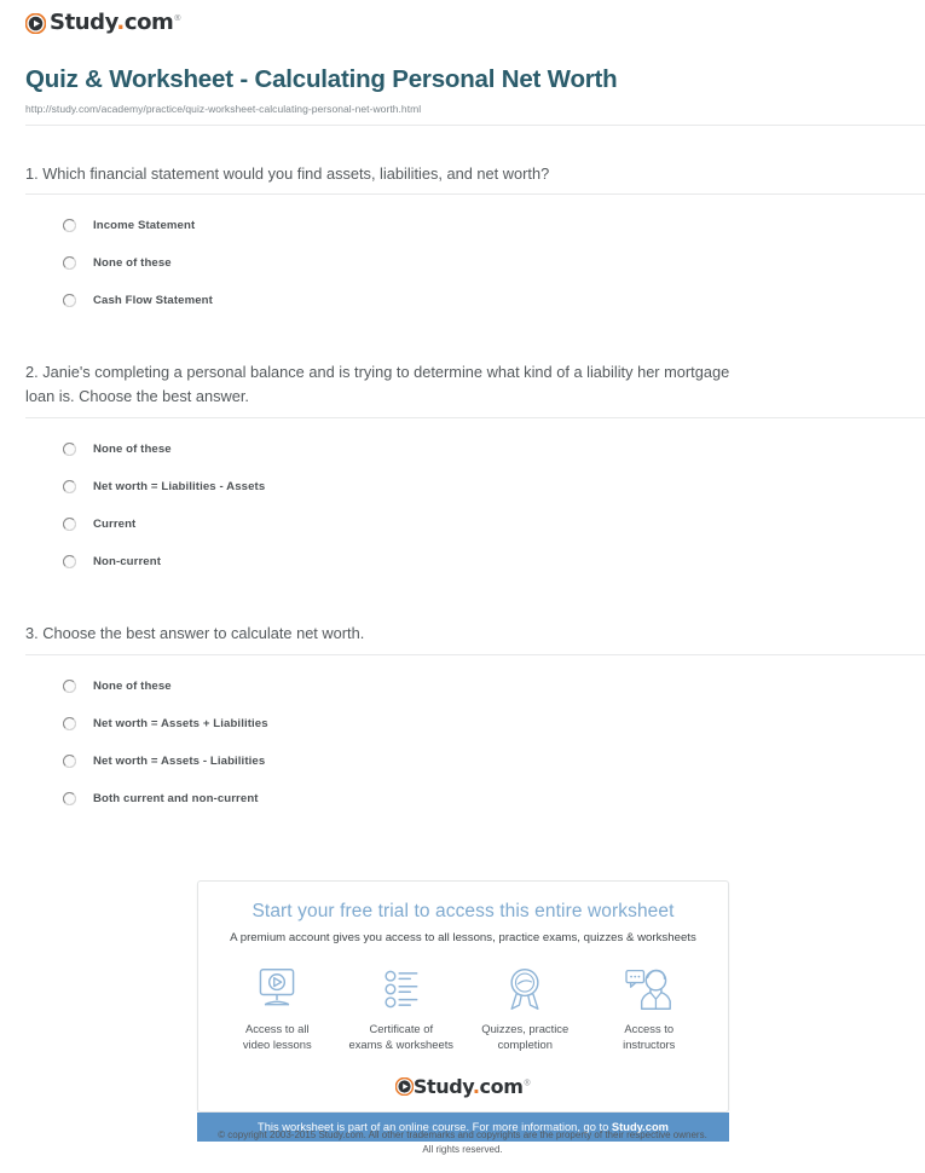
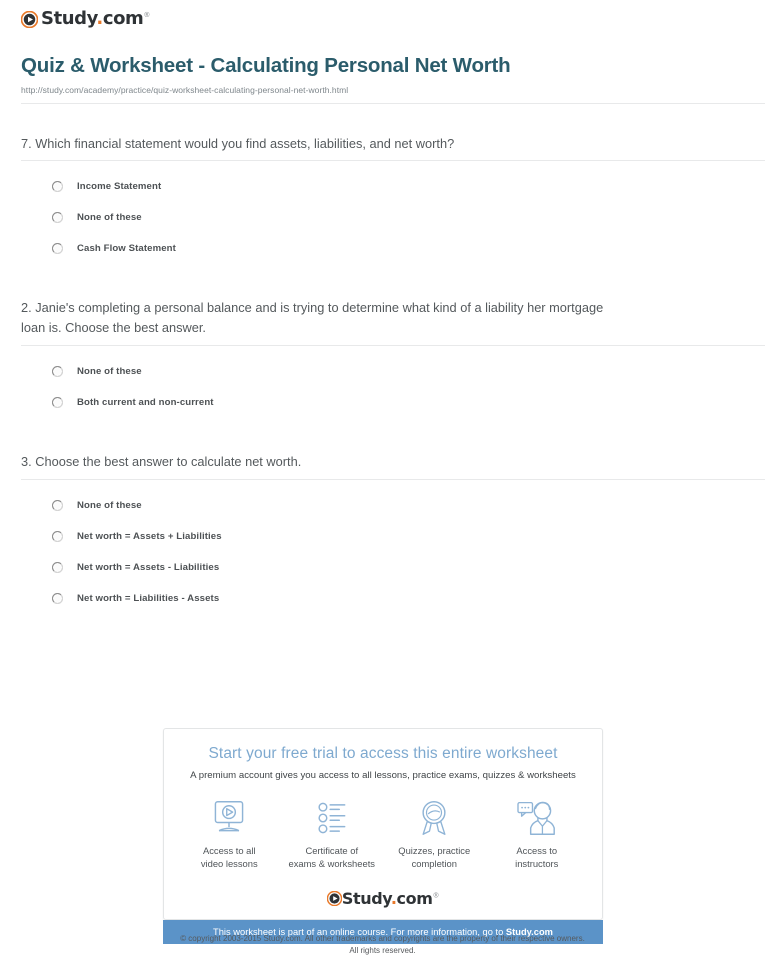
  Study.com®
  Quiz & Worksheet - Calculating Personal Net Worth
  http://study.com/academy/practice/quiz-worksheet-calculating-personal-net-worth.html
- 1. Which financial statement would you find assets, liabilities, and net worth?
+ 7. Which financial statement would you find assets, liabilities, and net worth?
  Income Statement
  None of these
  Cash Flow Statement
  2. Janie's completing a personal balance and is trying to determine what kind of a liability her mortgage loan is. Choose the best answer.
  None of these
- Net worth = Liabilities - Assets
+ Both current and non-current
- Current
- Non-current
  3. Choose the best answer to calculate net worth.
  None of these
  Net worth = Assets + Liabilities
  Net worth = Assets - Liabilities
- Both current and non-current
+ Net worth = Liabilities - Assets
  Start your free trial to access this entire worksheet
  A premium account gives you access to all lessons, practice exams, quizzes & worksheets
  Access to all
  video lessons
  Certificate of
  exams & worksheets
  Quizzes, practice
  completion
  Access to
  instructors
  Study.com®
  This worksheet is part of an online course. For more information, go to Study.com
  © copyright 2003-2015 Study.com. All other trademarks and copyrights are the property of their respective owners.
  All rights reserved.
